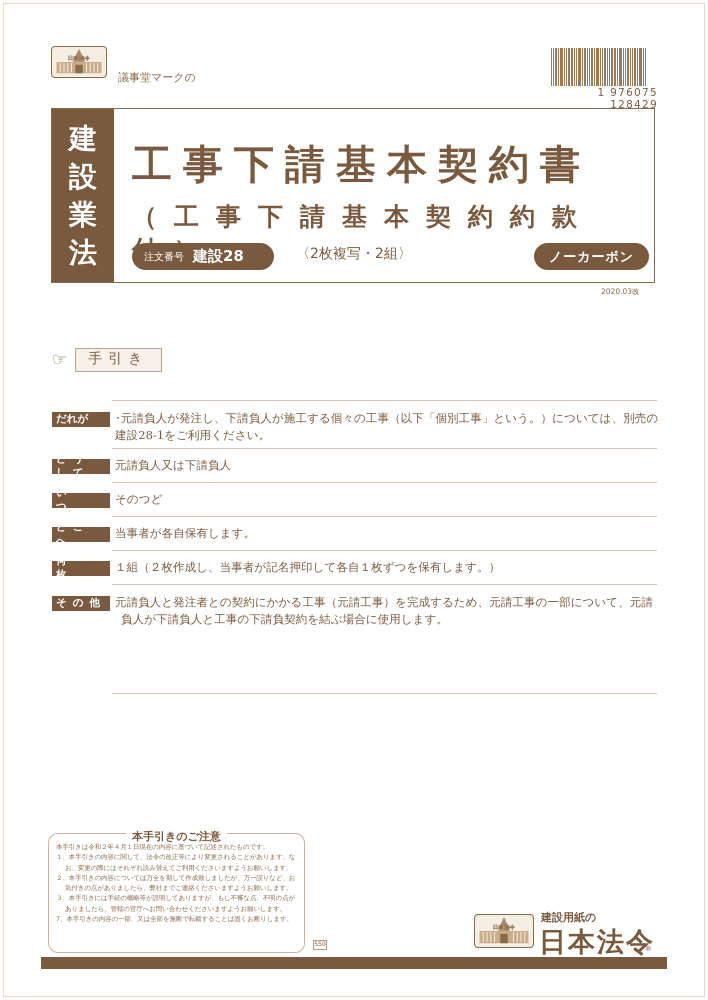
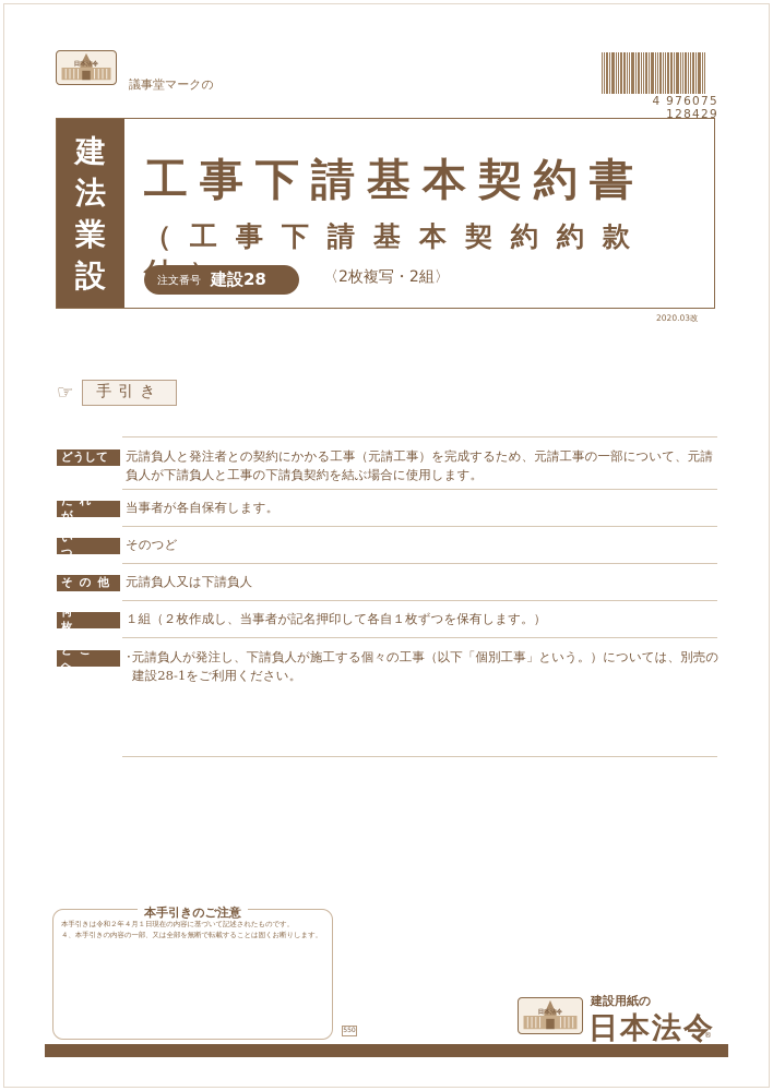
  議事堂マークの
- 1 976075 128429
+ 4 976075 128429
  建
- 設
+ 法
  業
- 法
+ 設
  工事下請基本契約書
  （工事下請基本契約約款
  注文番号
  建設28
  〈2枚複写・2組〉
- ノーカーボン
  2020.03改
  ☞
  手引き
- だれが
+ どうして
- ･元請負人が発注し、下請負人が施工する個々の工事（以下「個別工事」という。）については、別売の建設28-1をご利用ください。
+ 元請負人と発注者との契約にかかる工事（元請工事）を完成するため、元請工事の一部について、元請負人が下請負人と工事の下請負契約を結ぶ場合に使用します。
- どうして
+ だれが
- 元請負人又は下請負人
+ 当事者が各自保有します。
  いつ
  そのつど
- どこへ
+ その他
- 当事者が各自保有します。
+ 元請負人又は下請負人
  何枚
  １組（２枚作成し、当事者が記名押印して各自１枚ずつを保有します。）
- その他
+ どこへ
- 元請負人と発注者との契約にかかる工事（元請工事）を完成するため、元請工事の一部について、元請負人が下請負人と工事の下請負契約を結ぶ場合に使用します。
+ ･元請負人が発注し、下請負人が施工する個々の工事（以下「個別工事」という。）については、別売の建設28-1をご利用ください。
  本手引きのご注意
  本手引きは令和２年４月１日現在の内容に基づいて記述されたものです。
- １、本手引きの内容に関して、法令の改正等により変更されることがあります。なお、変更の際にはそれぞれ読み替えてご利用くださいますようお願いします。
- ２、本手引きの内容については万全を期して作成致しましたが、万一誤りなど、お気付きの点がありましたら、弊社までご連絡くださいますようお願いします。
- ３、本手引きには手続の概略等が説明してありますが、もし不審な点、不明の点がありましたら、管轄の官庁へお問い合わせくださいますようお願いします。
- 7、本手引きの内容の一部、又は全部を無断で転載することは固くお断りします。
+ ４、本手引きの内容の一部、又は全部を無断で転載することは固くお断りします。
  建設用紙の
  日本法令
  ®
